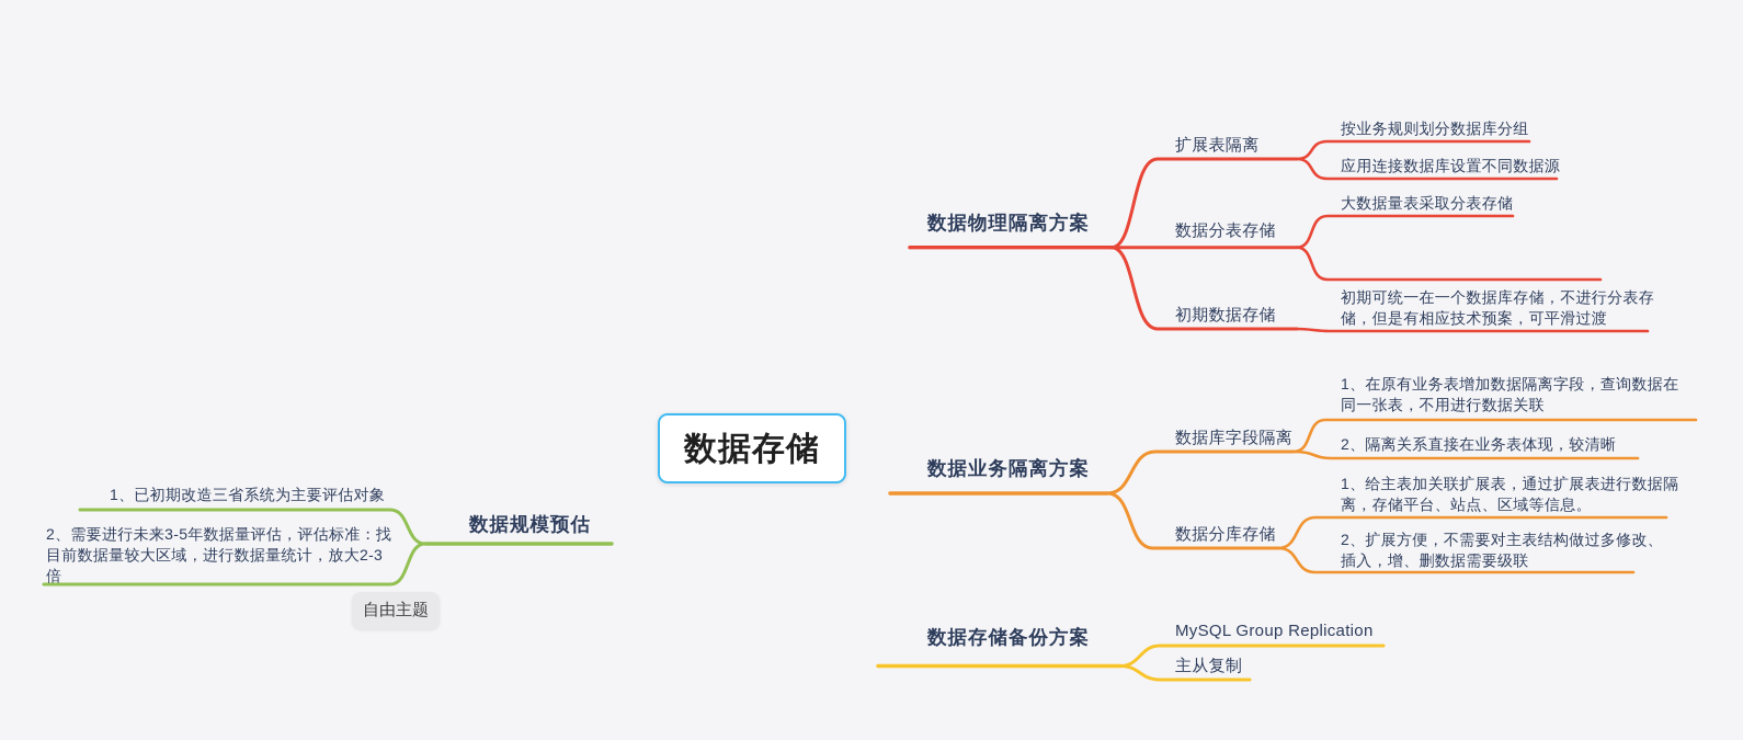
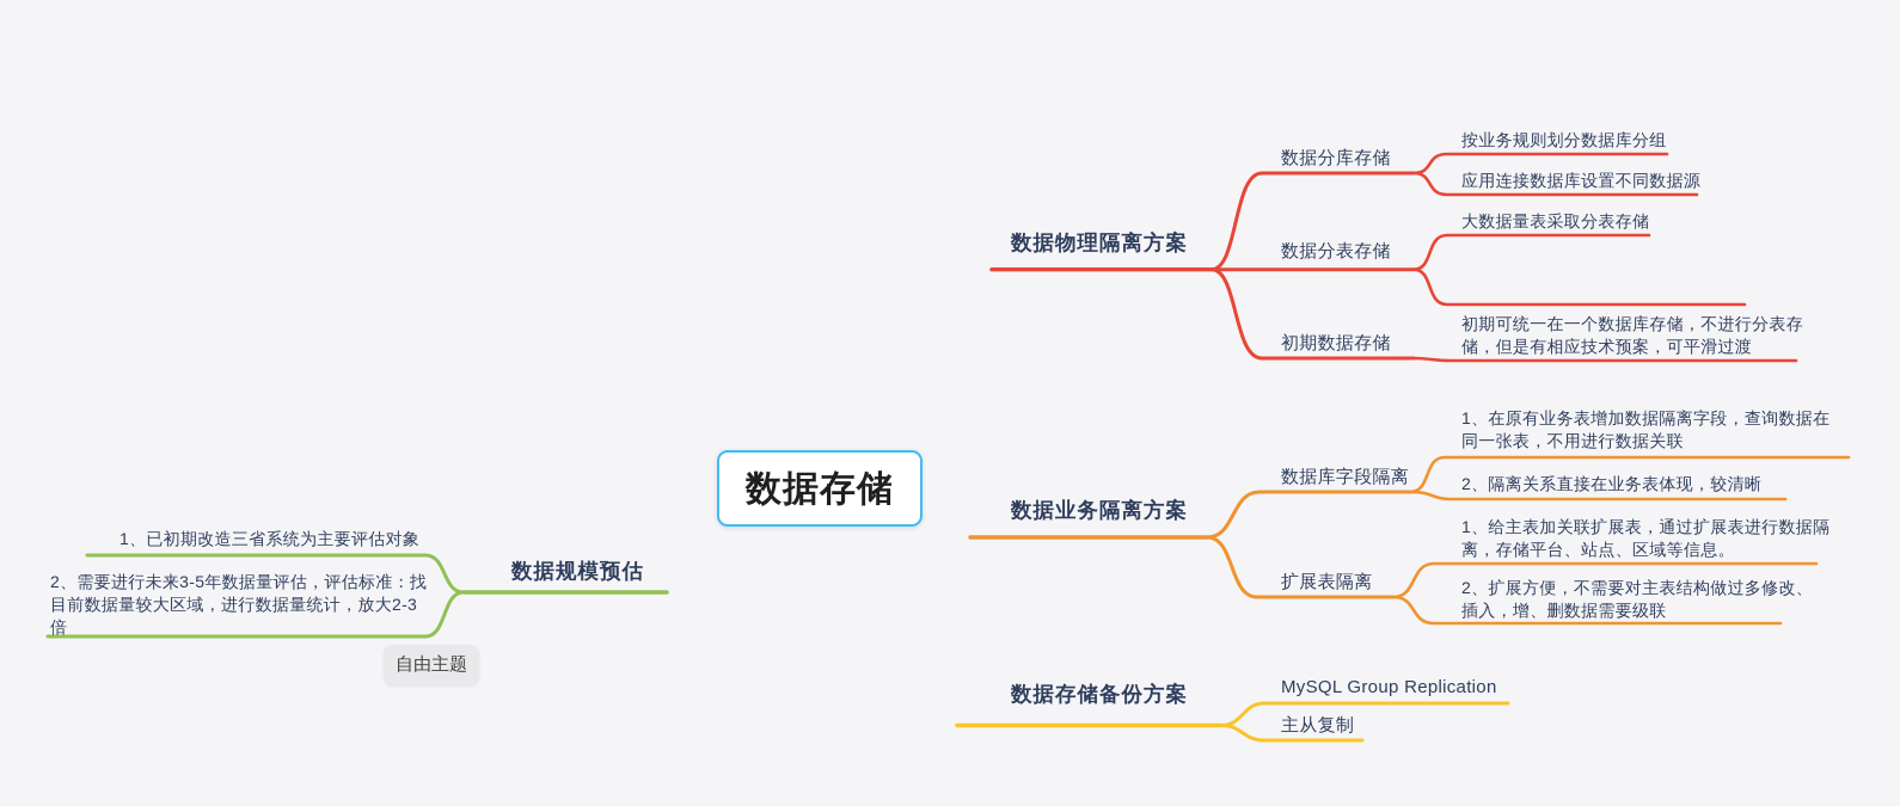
  数据存储
  自由主题
  数据物理隔离方案
- 扩展表隔离
+ 数据分库存储
  数据分表存储
  初期数据存储
  按业务规则划分数据库分组
  应用连接数据库设置不同数据源
  大数据量表采取分表存储
  初期可统一在一个数据库存储，不进行分表存储，但是有相应技术预案，可平滑过渡
  数据业务隔离方案
  数据库字段隔离
- 数据分库存储
+ 扩展表隔离
  1、在原有业务表增加数据隔离字段，查询数据在同一张表，不用进行数据关联
  2、隔离关系直接在业务表体现，较清晰
  1、给主表加关联扩展表，通过扩展表进行数据隔离，存储平台、站点、区域等信息。
  2、扩展方便，不需要对主表结构做过多修改、插入，增、删数据需要级联
  数据存储备份方案
  MySQL Group Replication
  主从复制
  数据规模预估
  1、已初期改造三省系统为主要评估对象
  2、需要进行未来3-5年数据量评估，评估标准：找目前数据量较大区域，进行数据量统计，放大2-3倍
